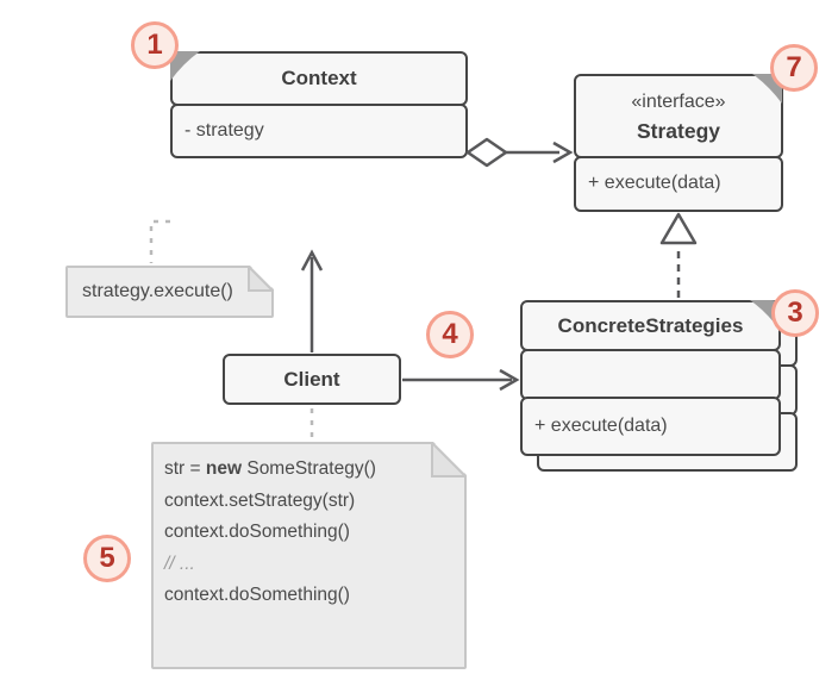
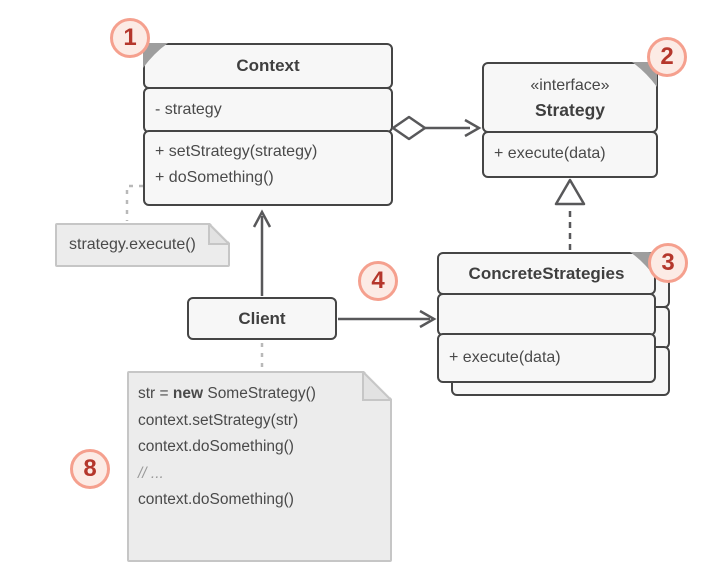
  Context
  - strategy
+ + setStrategy(strategy)
+ + doSomething()
  «interface»
  Strategy
  + execute(data)
  ConcreteStrategies
  + execute(data)
  Client
  strategy.execute()
  str = new SomeStrategy()
  context.setStrategy(str)
  context.doSomething()
  // ...
  context.doSomething()
  1
- 7
+ 2
  3
  4
- 5
+ 8
